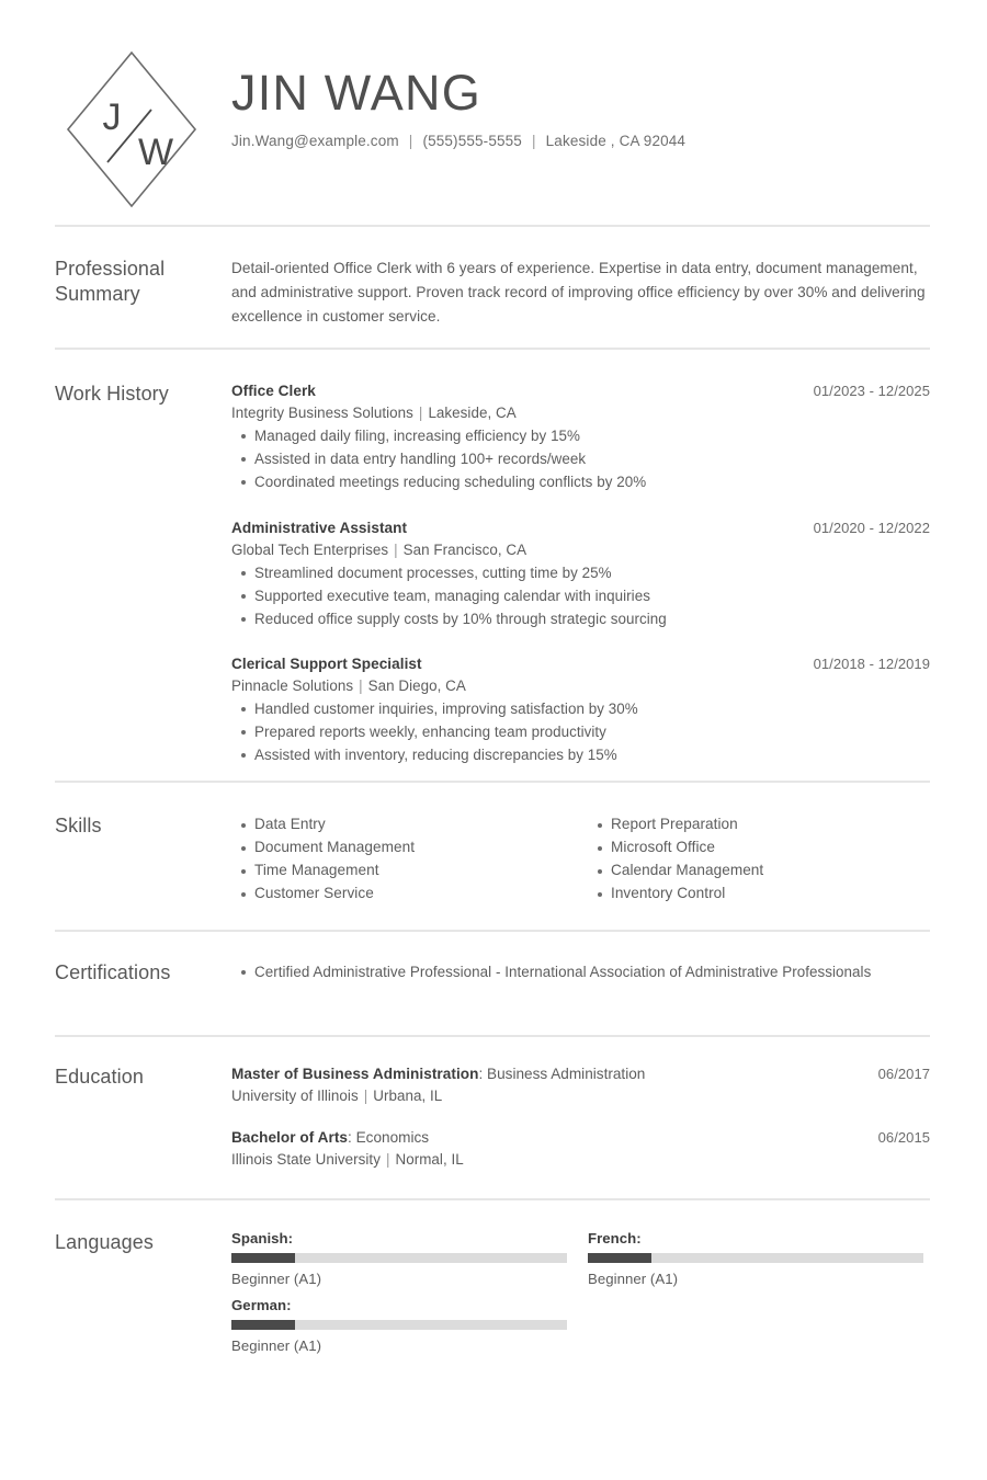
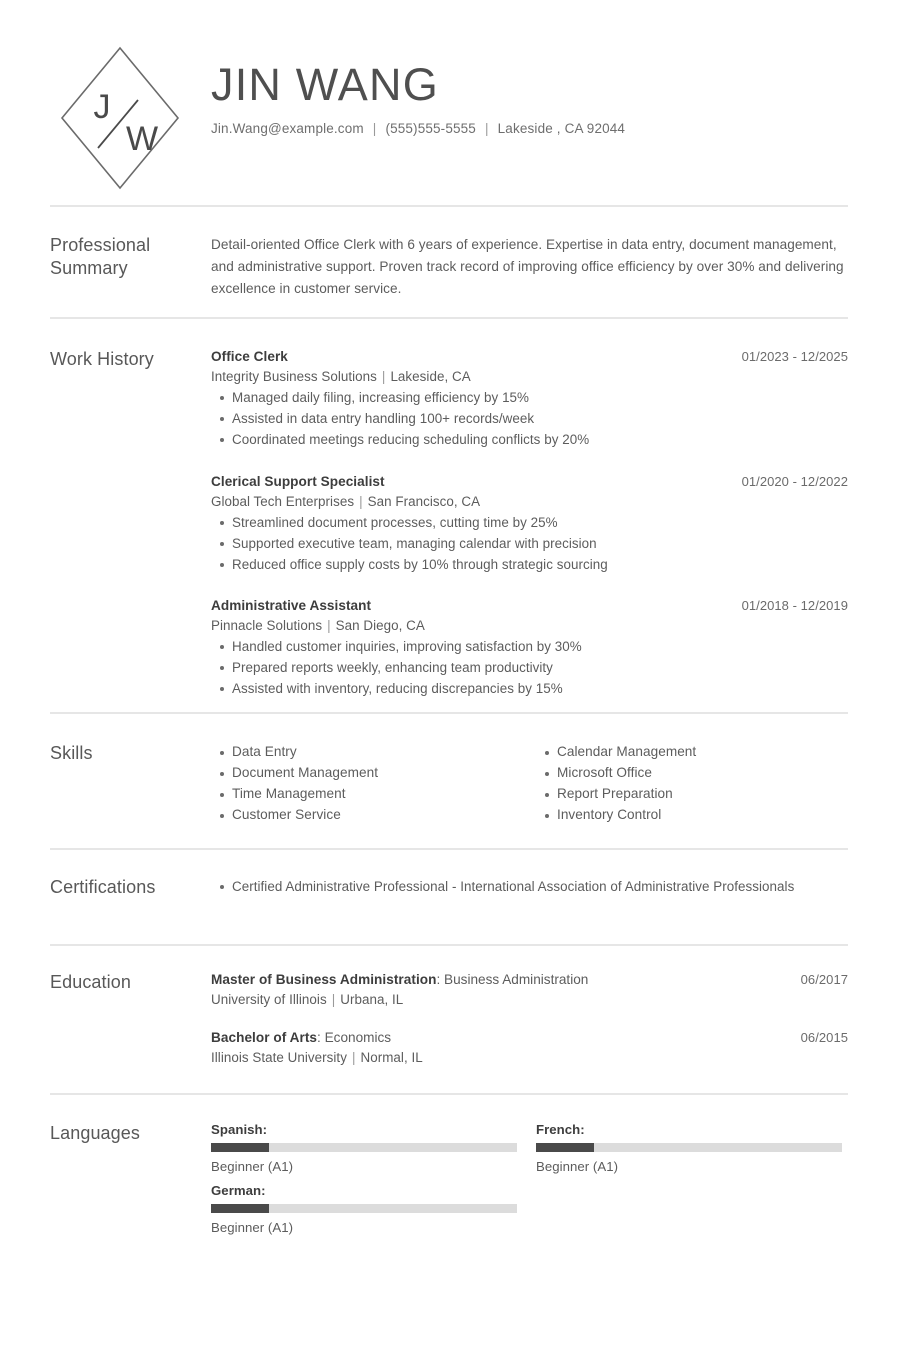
  J
  W
  JIN WANG
  Jin.Wang@example.com | (555)555-5555 | Lakeside , CA 92044
  Professional Summary
  Detail-oriented Office Clerk with 6 years of experience. Expertise in data entry, document management, and administrative support. Proven track record of improving office efficiency by over 30% and delivering excellence in customer service.
  Work History
  Office Clerk
  01/2023 - 12/2025
  Integrity Business Solutions | Lakeside, CA
  Managed daily filing, increasing efficiency by 15%
  Assisted in data entry handling 100+ records/week
  Coordinated meetings reducing scheduling conflicts by 20%
- Administrative Assistant
+ Clerical Support Specialist
  01/2020 - 12/2022
  Global Tech Enterprises | San Francisco, CA
  Streamlined document processes, cutting time by 25%
- Supported executive team, managing calendar with inquiries
+ Supported executive team, managing calendar with precision
  Reduced office supply costs by 10% through strategic sourcing
- Clerical Support Specialist
+ Administrative Assistant
  01/2018 - 12/2019
  Pinnacle Solutions | San Diego, CA
  Handled customer inquiries, improving satisfaction by 30%
  Prepared reports weekly, enhancing team productivity
  Assisted with inventory, reducing discrepancies by 15%
  Skills
  Data Entry
  Document Management
  Time Management
  Customer Service
- Report Preparation
+ Calendar Management
  Microsoft Office
- Calendar Management
+ Report Preparation
  Inventory Control
  Certifications
  Certified Administrative Professional - International Association of Administrative Professionals
  Education
  Master of Business Administration: Business Administration
  06/2017
  University of Illinois | Urbana, IL
  Bachelor of Arts: Economics
  06/2015
  Illinois State University | Normal, IL
  Languages
  Spanish:
  Beginner (A1)
  French:
  Beginner (A1)
  German:
  Beginner (A1)
